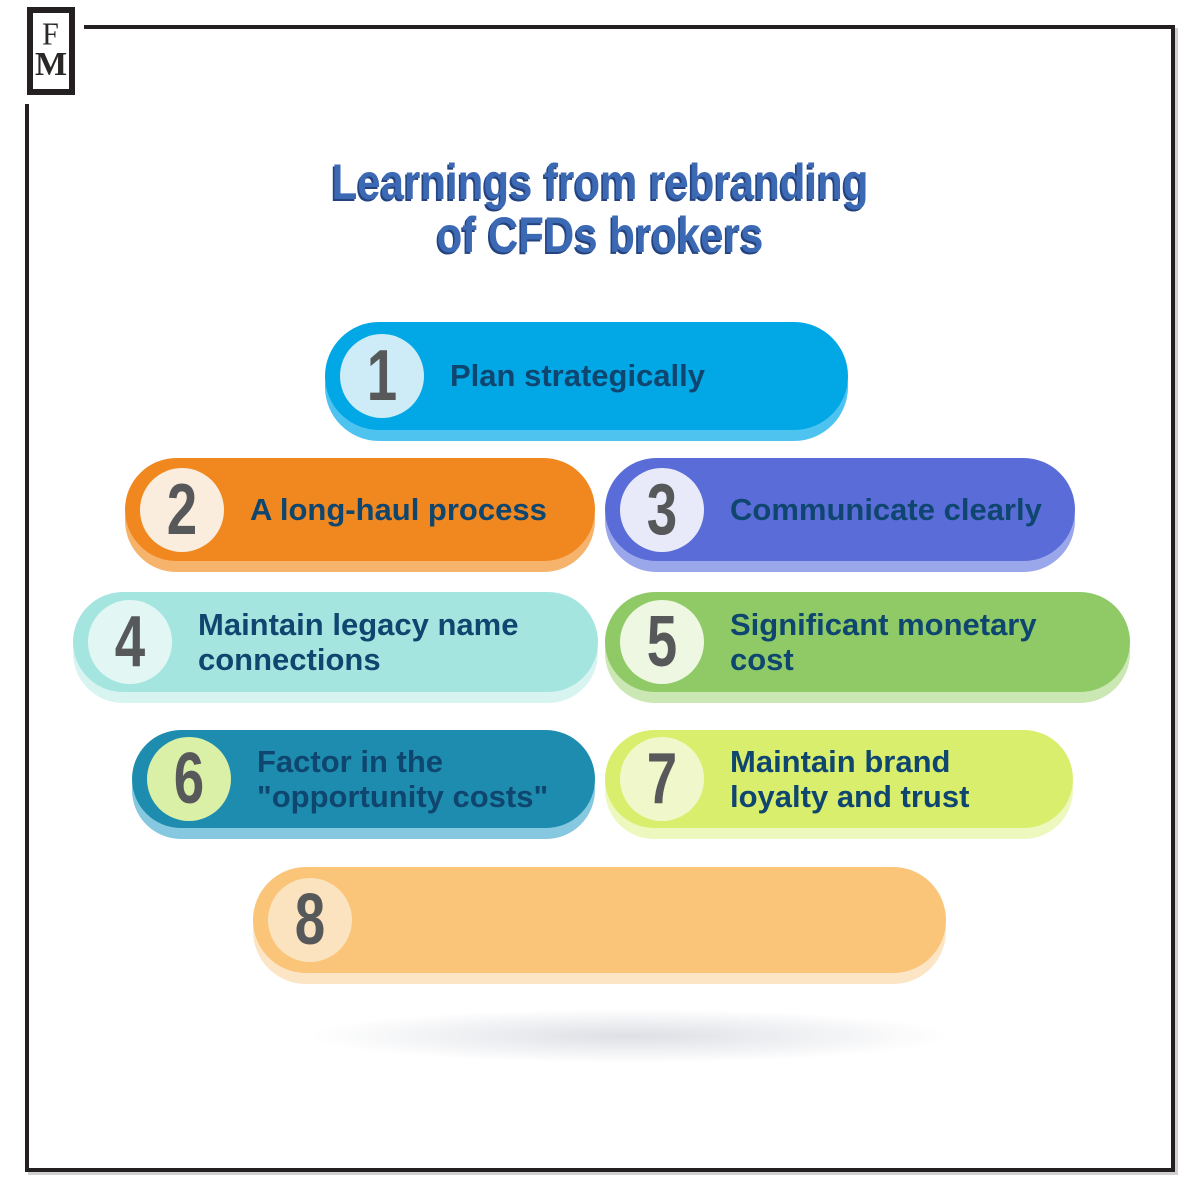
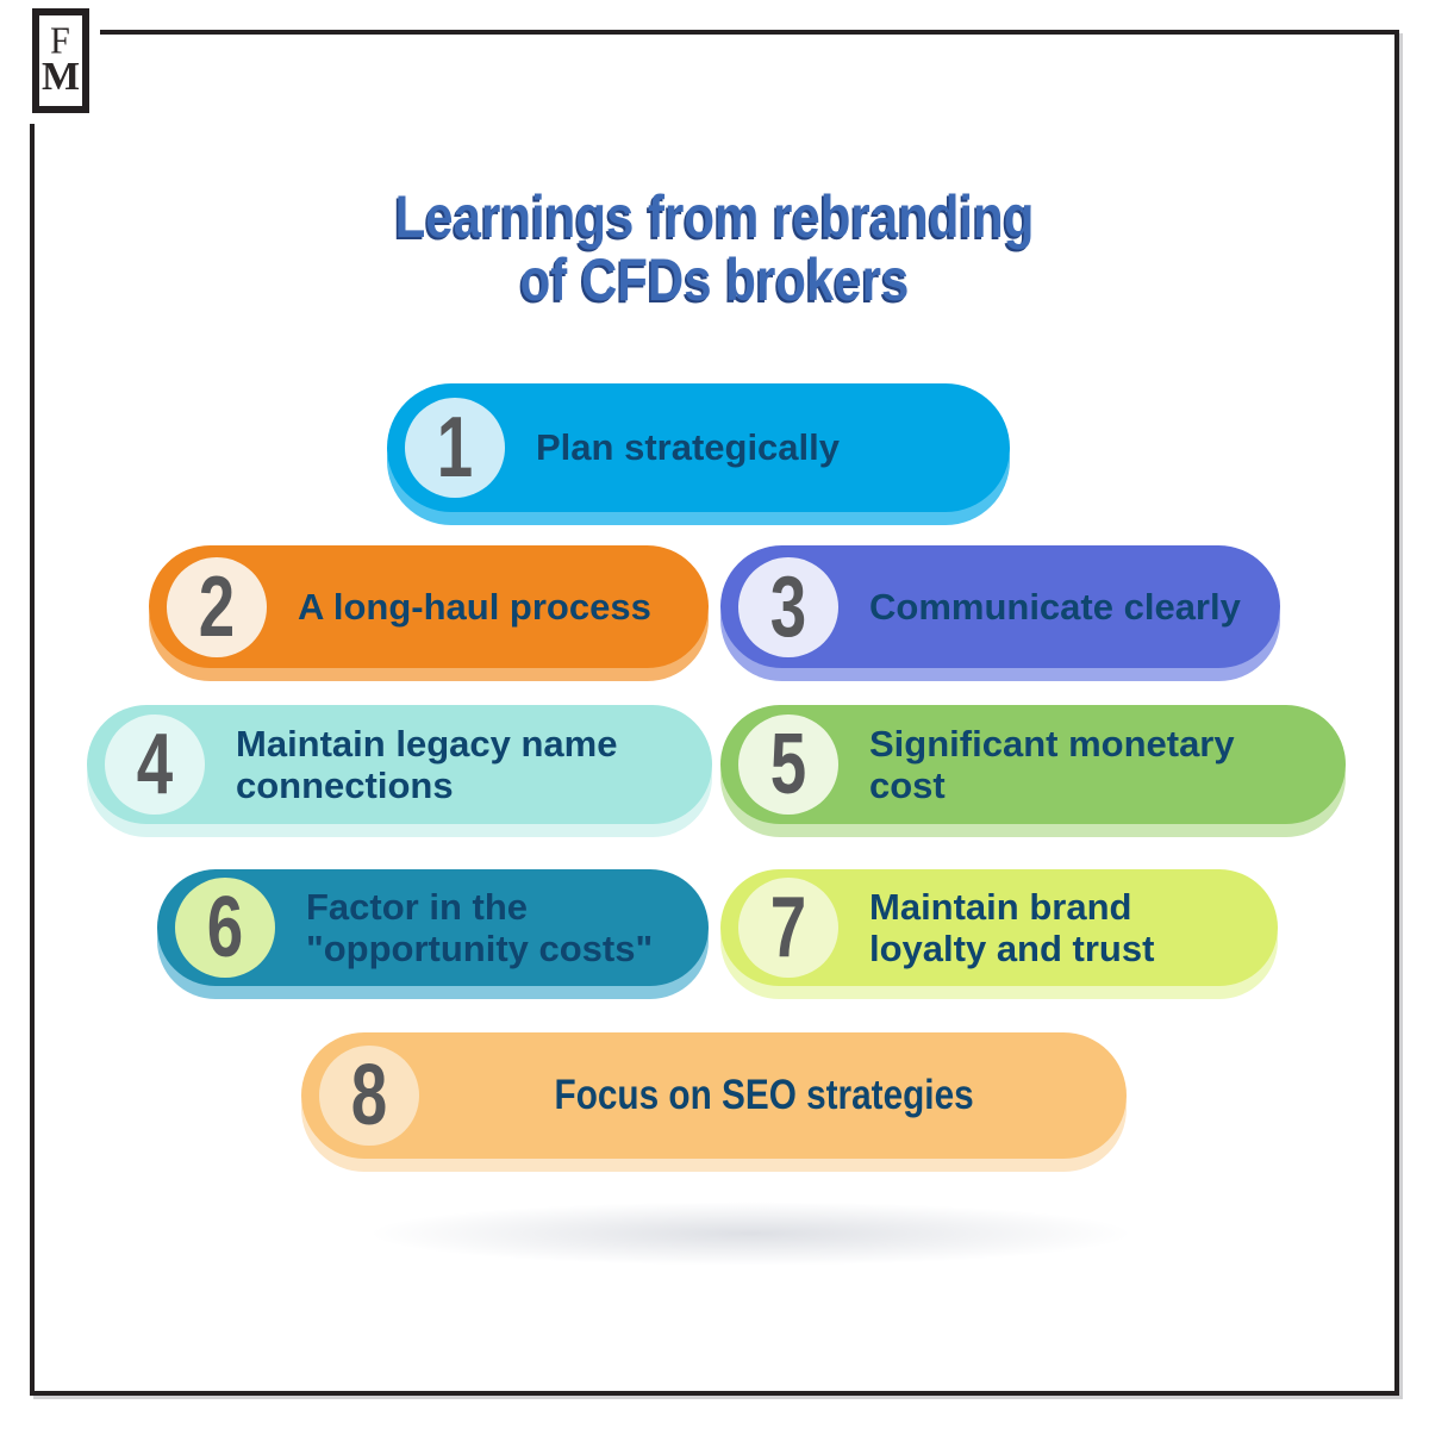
  F
  M
  Learnings from rebranding
  of CFDs brokers
  1
  Plan strategically
  2
  A long-haul process
  3
  Communicate clearly
  4
  Maintain legacy name
  connections
  5
  Significant monetary
  cost
  6
  Factor in the
  "opportunity costs"
  7
  Maintain brand
  loyalty and trust
  8
+ Focus on SEO strategies
